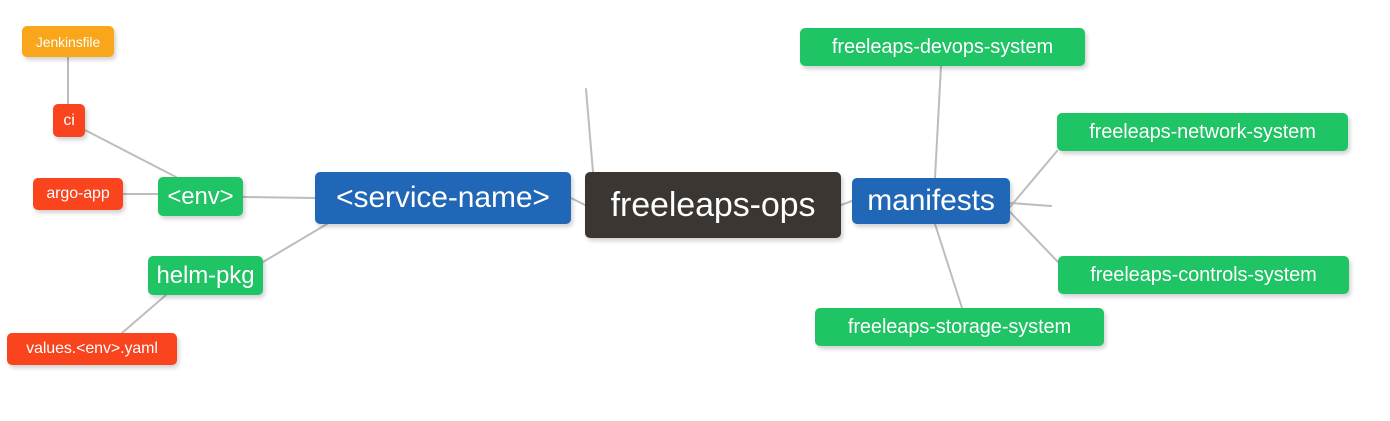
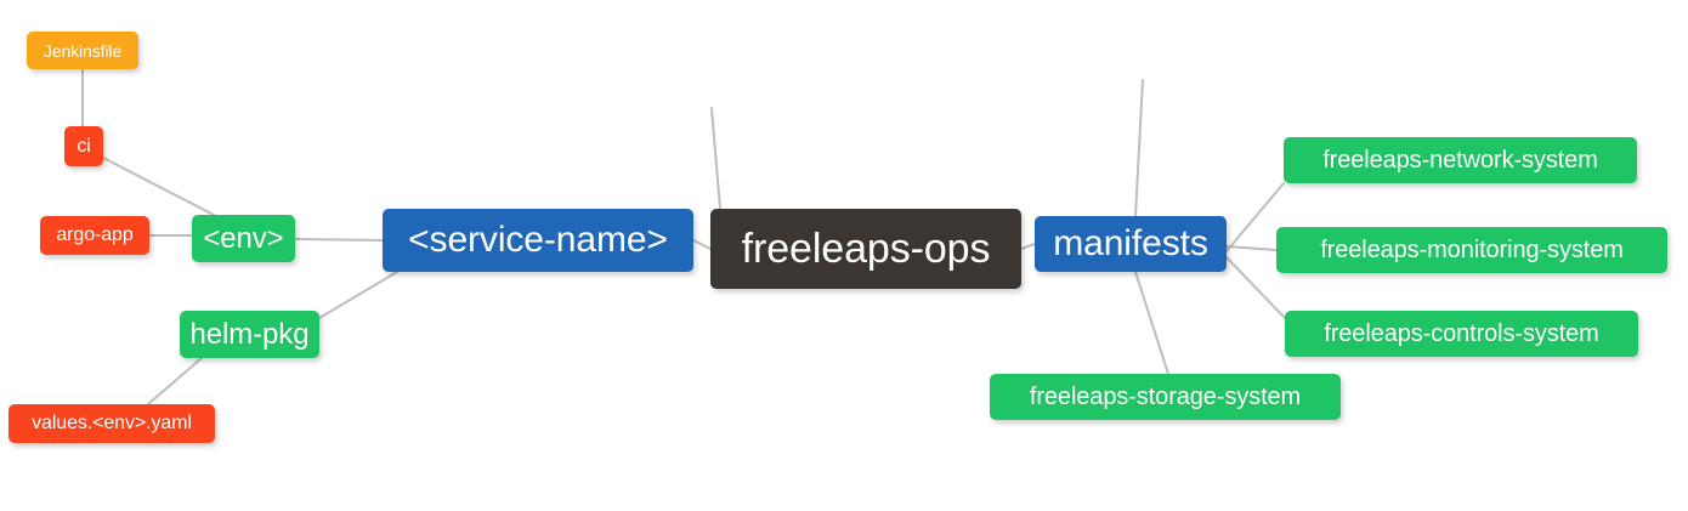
  freeleaps-ops
  <service-name>
  manifests
  <env>
  helm-pkg
  ci
  argo-app
  values.<env>.yaml
  Jenkinsfile
- freeleaps-devops-system
  freeleaps-network-system
+ freeleaps-monitoring-system
  freeleaps-controls-system
  freeleaps-storage-system
